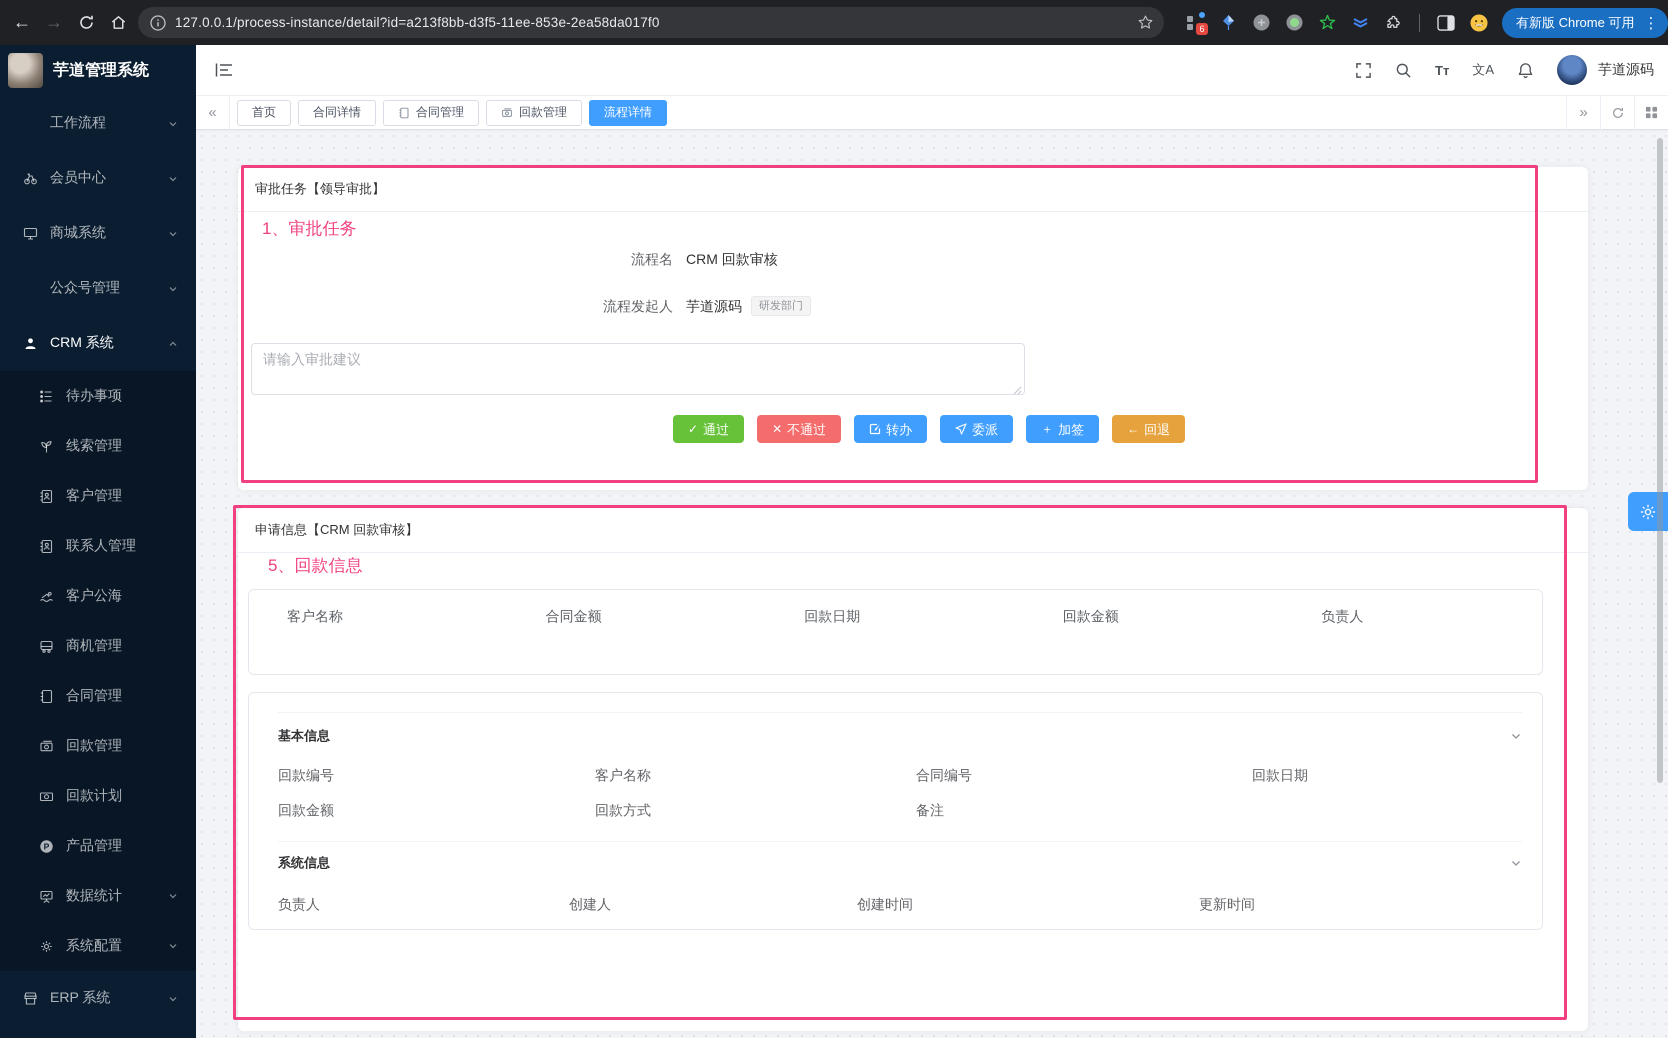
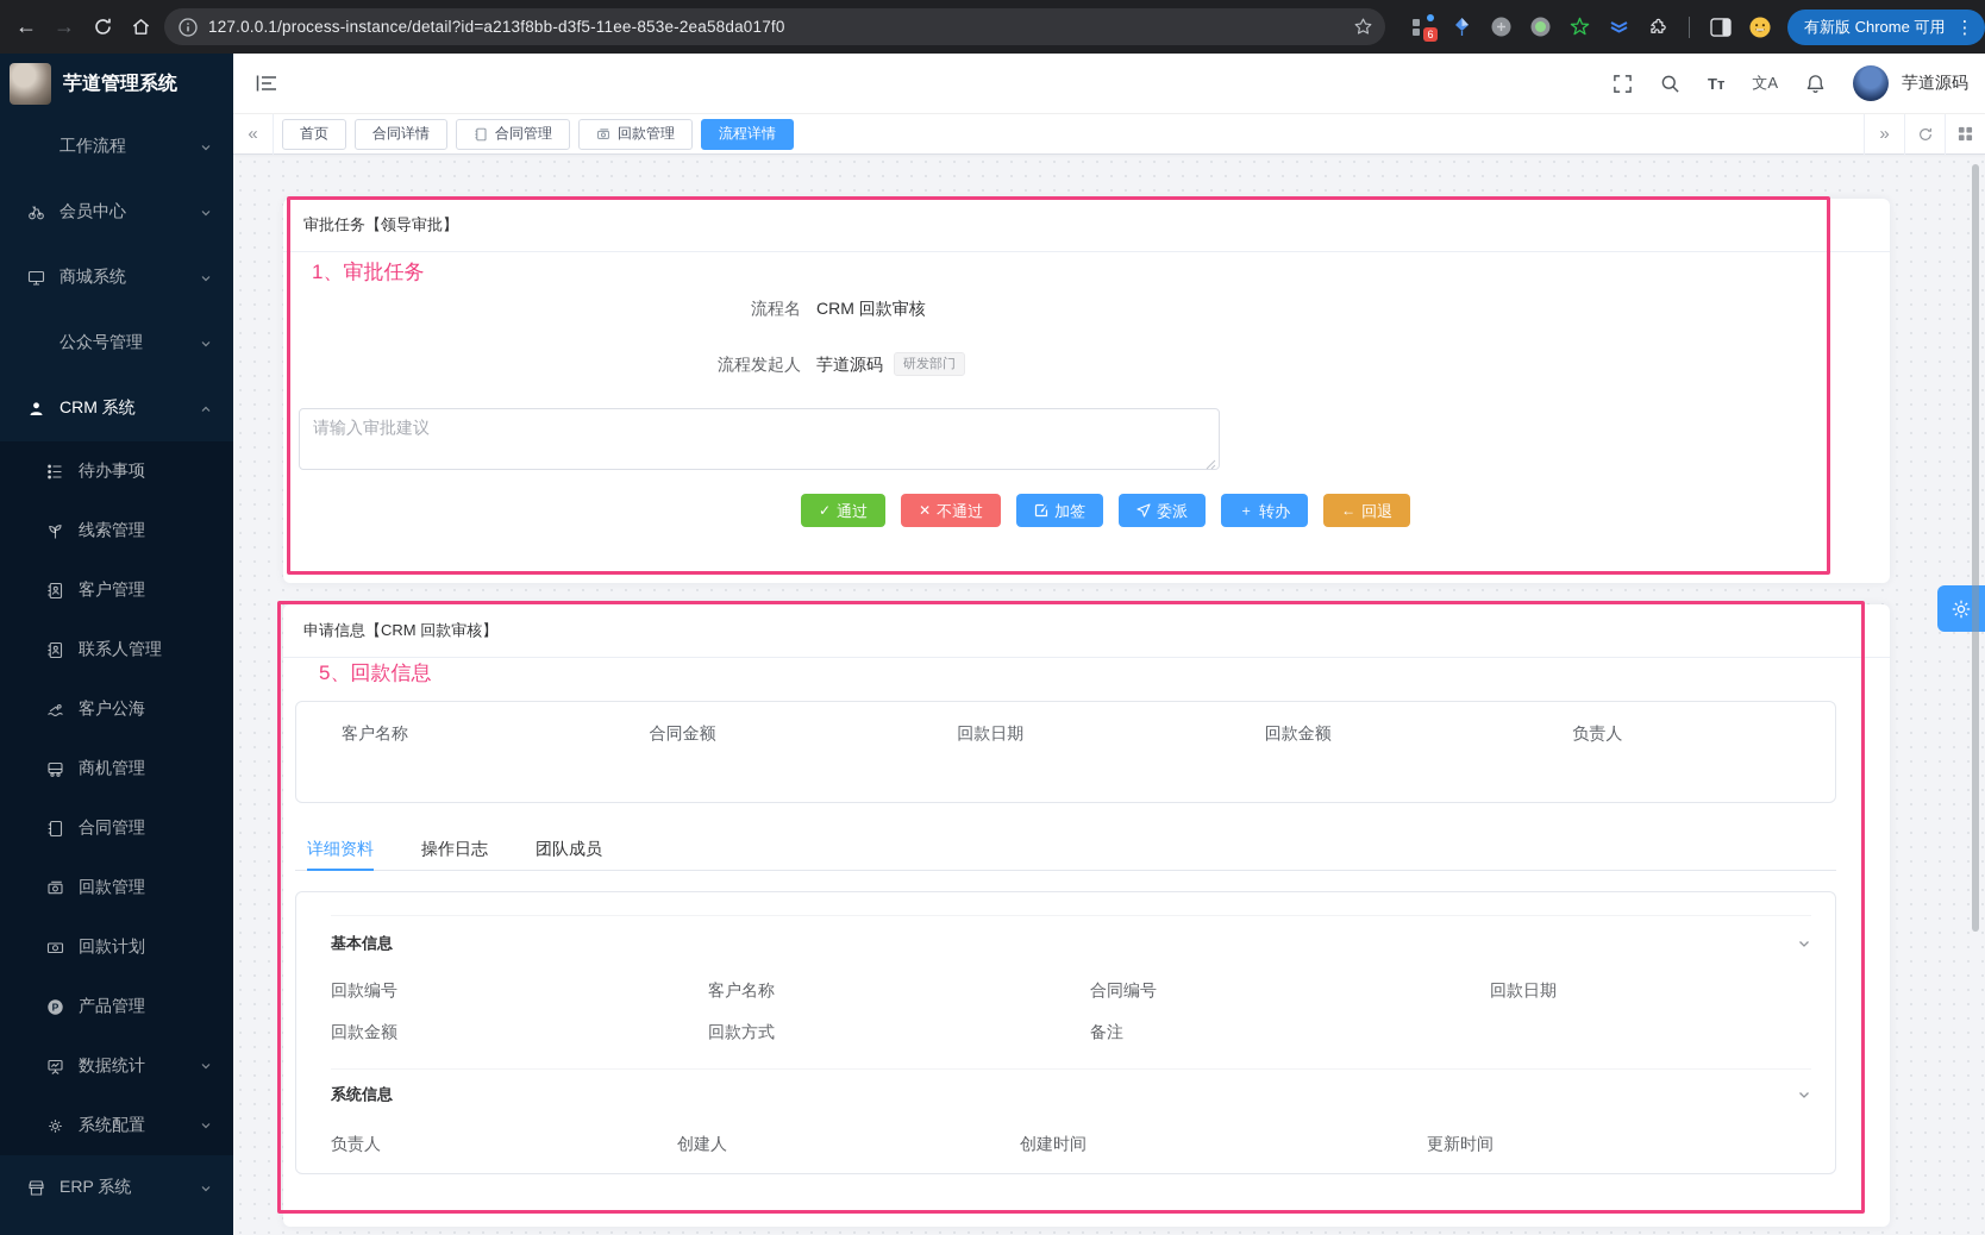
  ←
  →
  127.0.0.1/process-instance/detail?id=a213f8bb-d3f5-11ee-853e-2ea58da017f0
  6
  有新版 Chrome 可用
  ⋮
  芋道管理系统
  工作流程
  会员中心
  商城系统
  公众号管理
  CRM 系统
  待办事项
  线索管理
  客户管理
  联系人管理
  客户公海
  商机管理
  合同管理
  回款管理
  回款计划
  P
  产品管理
  数据统计
  系统配置
  ERP 系统
  Tᴛ
  文A
  芋道源码
  «
  首页
  合同详情
  合同管理
  回款管理
  流程详情
  »
  1、审批任务
  审批任务【领导审批】
  流程名
  CRM 回款审核
  流程发起人
  芋道源码
  研发部门
  请输入审批建议
  ✓
  通过
  ✕
  不通过
- 转办
+ 加签
  委派
  ＋
- 加签
+ 转办
  ←
  回退
  5、回款信息
  申请信息【CRM 回款审核】
  客户名称
  合同金额
  回款日期
  回款金额
  负责人
+ 详细资料
+ 操作日志
+ 团队成员
  基本信息
  回款编号
  客户名称
  合同编号
  回款日期
  回款金额
  回款方式
  备注
  系统信息
  负责人
  创建人
  创建时间
  更新时间
